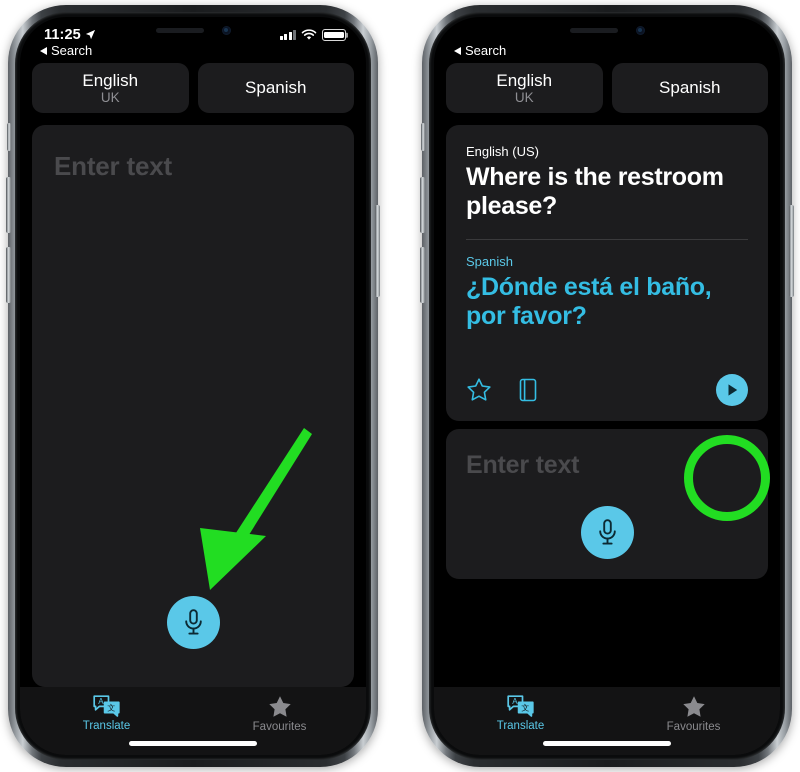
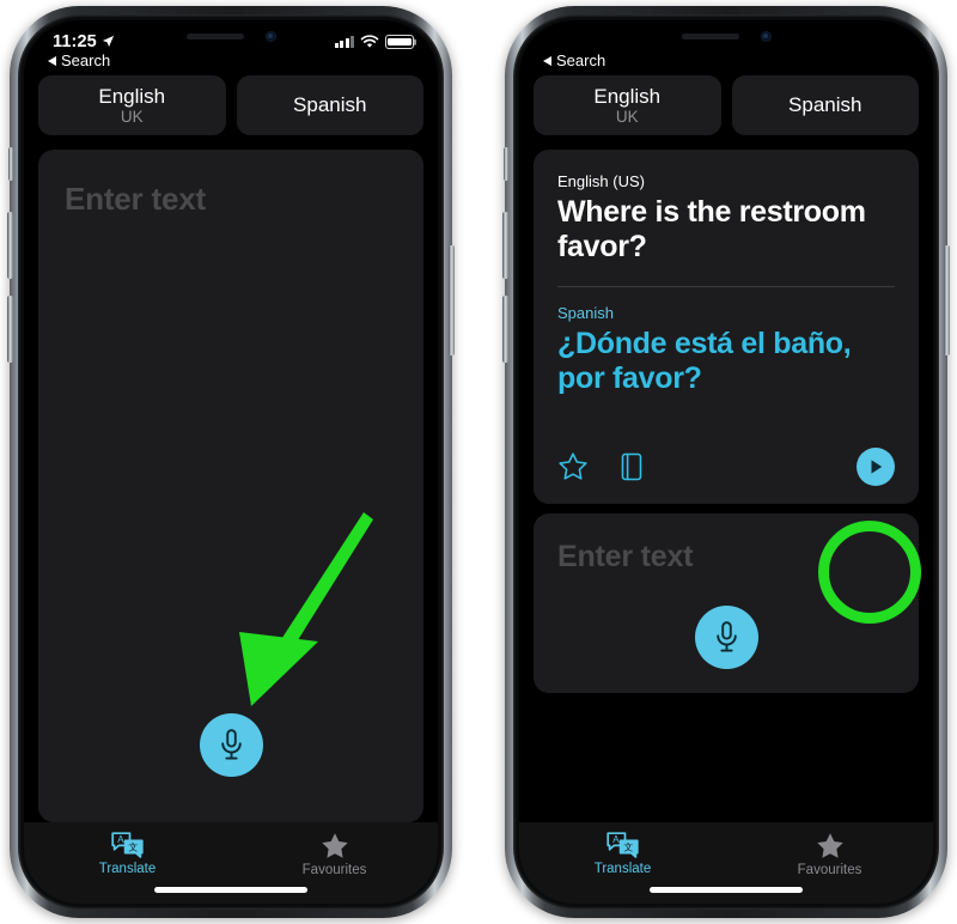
  11:25
  Search
  English
  UK
  Spanish
  Enter text
  A
  文
  Translate
  Favourites
  Search
  English
  UK
  Spanish
  English (US)
- Where is the restroom please?
+ Where is the restroom favor?
  Spanish
  ¿Dónde está el baño, por favor?
  Enter text
  A
  文
  Translate
  Favourites
